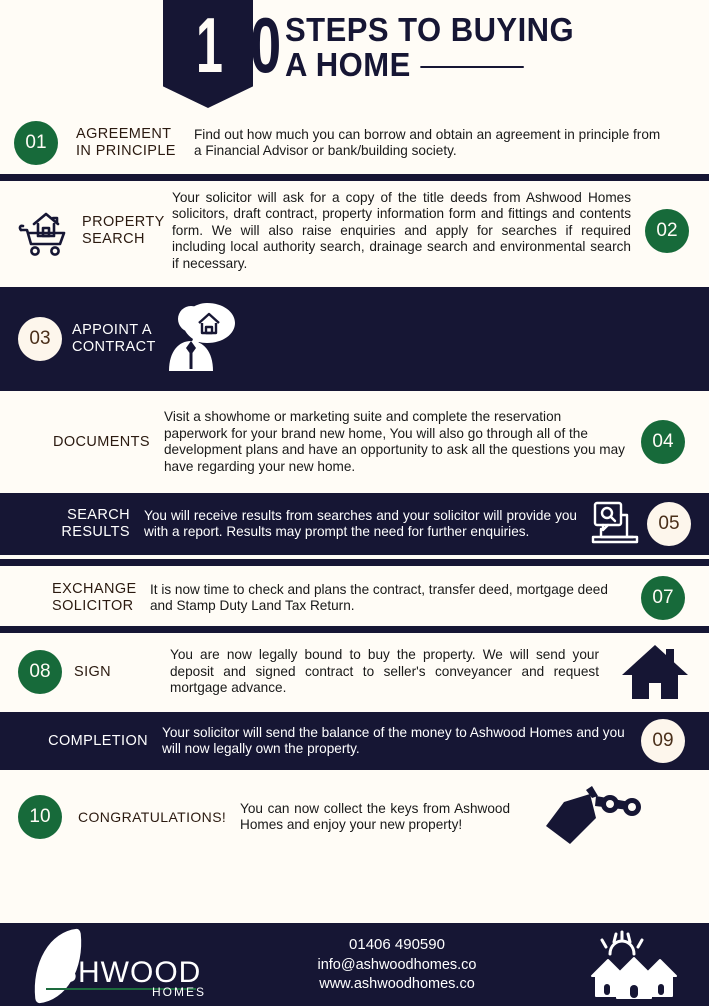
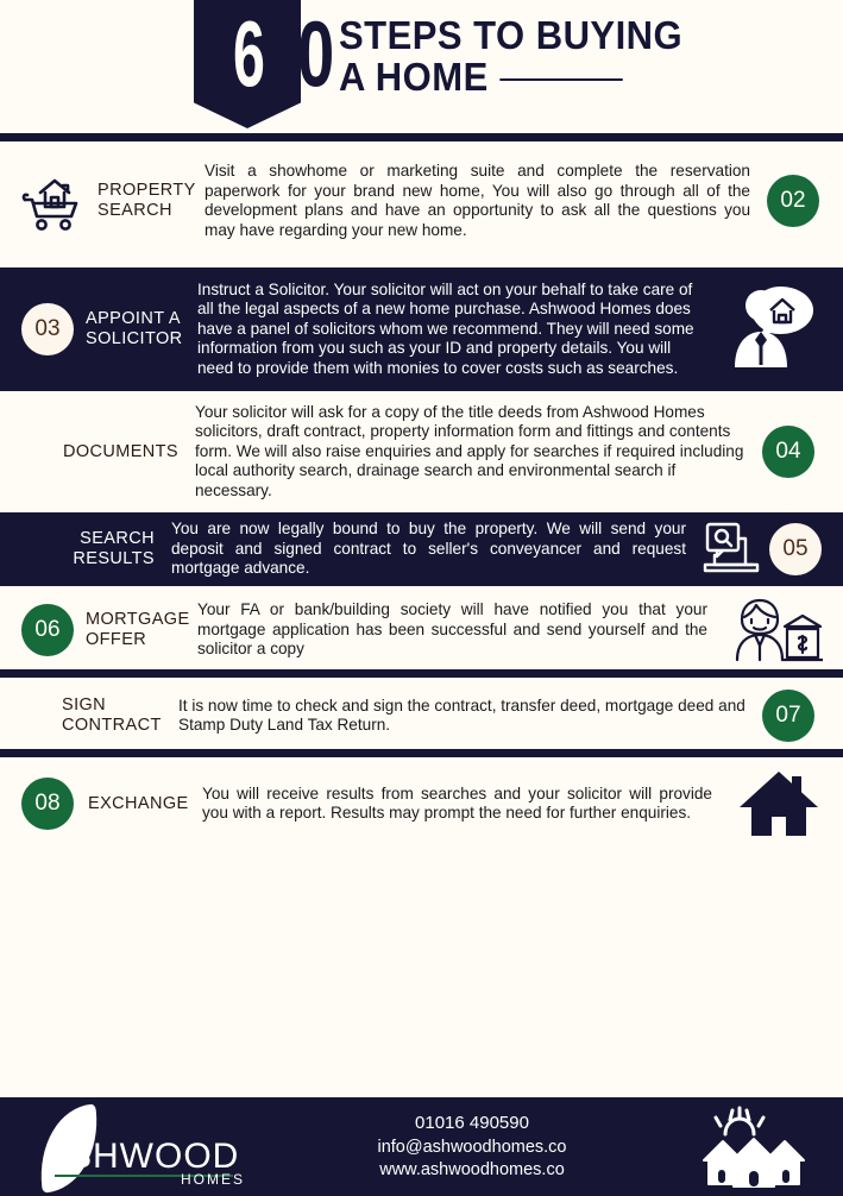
- 1
+ 6
  0
  STEPS TO BUYING
  A HOME
- 01
- AGREEMENT
- IN PRINCIPLE
- Find out how much you can borrow and obtain an agreement in principle from a Financial Advisor or bank/building society.
  PROPERTY
  SEARCH
- Your solicitor will ask for a copy of the title deeds from Ashwood Homes solicitors, draft contract, property information form and fittings and contents form. We will also raise enquiries and apply for searches if required including local authority search, drainage search and environmental search if necessary.
+ Visit a showhome or marketing suite and complete the reservation paperwork for your brand new home, You will also go through all of the development plans and have an opportunity to ask all the questions you may have regarding your new home.
  02
  03
  APPOINT A
- CONTRACT
+ SOLICITOR
+ Instruct a Solicitor. Your solicitor will act on your behalf to take care of all the legal aspects of a new home purchase. Ashwood Homes does have a panel of solicitors whom we recommend. They will need some information from you such as your ID and property details. You will need to provide them with monies to cover costs such as searches.
  DOCUMENTS
- Visit a showhome or marketing suite and complete the reservation paperwork for your brand new home, You will also go through all of the development plans and have an opportunity to ask all the questions you may have regarding your new home.
+ Your solicitor will ask for a copy of the title deeds from Ashwood Homes solicitors, draft contract, property information form and fittings and contents form. We will also raise enquiries and apply for searches if required including local authority search, drainage search and environmental search if necessary.
  04
  SEARCH
  RESULTS
- You will receive results from searches and your solicitor will provide you with a report. Results may prompt the need for further enquiries.
+ You are now legally bound to buy the property. We will send your deposit and signed contract to seller's conveyancer and request mortgage advance.
  05
+ 06
+ MORTGAGE
+ OFFER
+ Your FA or bank/building society will have notified you that your mortgage application has been successful and send yourself and the solicitor a copy
- EXCHANGE
+ SIGN
- SOLICITOR
+ CONTRACT
- It is now time to check and plans the contract, transfer deed, mortgage deed and Stamp Duty Land Tax Return.
+ It is now time to check and sign the contract, transfer deed, mortgage deed and Stamp Duty Land Tax Return.
  07
  08
- SIGN
+ EXCHANGE
- You are now legally bound to buy the property. We will send your deposit and signed contract to seller's conveyancer and request mortgage advance.
+ You will receive results from searches and your solicitor will provide you with a report. Results may prompt the need for further enquiries.
- COMPLETION
- Your solicitor will send the balance of the money to Ashwood Homes and you will now legally own the property.
- 09
- 10
- CONGRATULATIONS!
- You can now collect the keys from Ashwood Homes and enjoy your new property!
  ASHWOOD
  HOMES
- 01406 490590
+ 01016 490590
  info@ashwoodhomes.co
  www.ashwoodhomes.co
